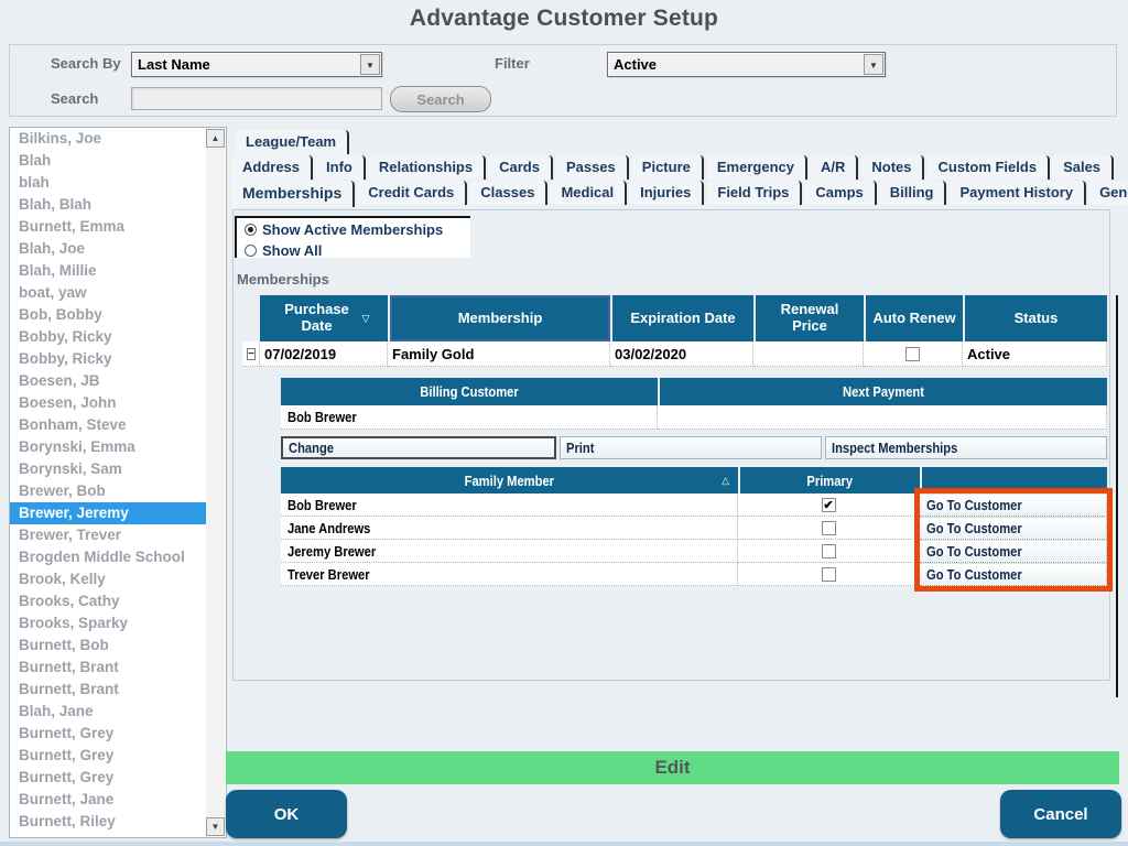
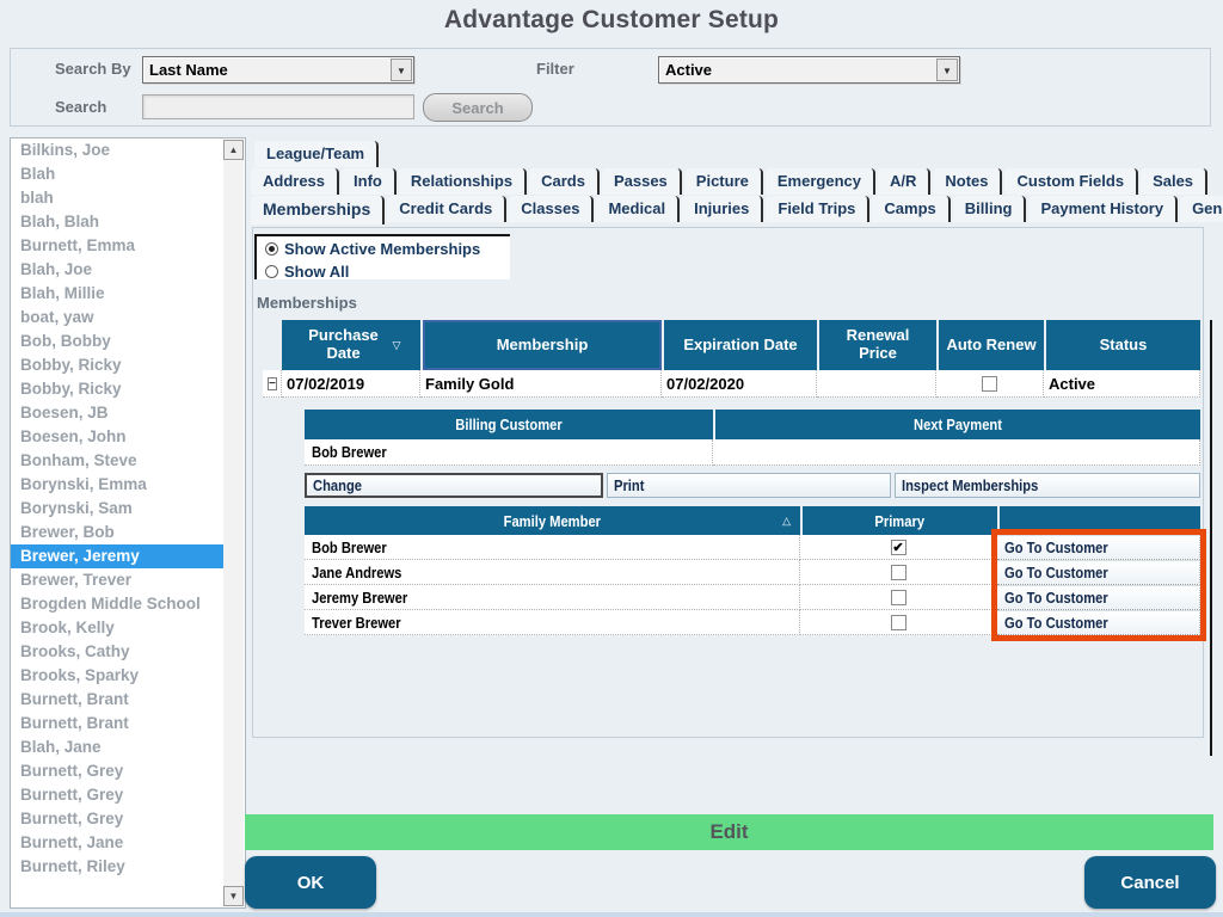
  Advantage Customer Setup
  Search By
  Last Name
  ▼
  Filter
  Active
  ▼
  Search
  Search
  Bilkins, Joe
  Blah
  blah
  Blah, Blah
  Burnett, Emma
  Blah, Joe
  Blah, Millie
  boat, yaw
  Bob, Bobby
  Bobby, Ricky
  Bobby, Ricky
  Boesen, JB
  Boesen, John
  Bonham, Steve
  Borynski, Emma
  Borynski, Sam
  Brewer, Bob
  Brewer, Jeremy
  Brewer, Trever
  Brogden Middle School
  Brook, Kelly
  Brooks, Cathy
  Brooks, Sparky
- Burnett, Bob
  Burnett, Brant
  Burnett, Brant
  Blah, Jane
  Burnett, Grey
  Burnett, Grey
  Burnett, Grey
  Burnett, Jane
  Burnett, Riley
  ▲
  ▼
  League/Team
  Address
  Info
  Relationships
  Cards
  Passes
  Picture
  Emergency
  A/R
  Notes
  Custom Fields
  Sales
  Memberships
  Credit Cards
  Classes
  Medical
  Injuries
  Field Trips
  Camps
  Billing
  Payment History
  Show Active Memberships
  Show All
  Memberships
  Purchase Date
  ▽
  Membership
  Expiration Date
  Renewal Price
  Auto Renew
  Status
  −
  07/02/2019
  Family Gold
- 03/02/2020
+ 07/02/2020
  Active
  Billing Customer
  Next Payment
  Bob Brewer
  Change
  Print
  Inspect Memberships
  Family Member
  △
  Primary
  Bob Brewer
  Go To Customer
  Jane Andrews
  Go To Customer
  Jeremy Brewer
  Go To Customer
  Trever Brewer
  Go To Customer
  Edit
  OK
  Cancel
